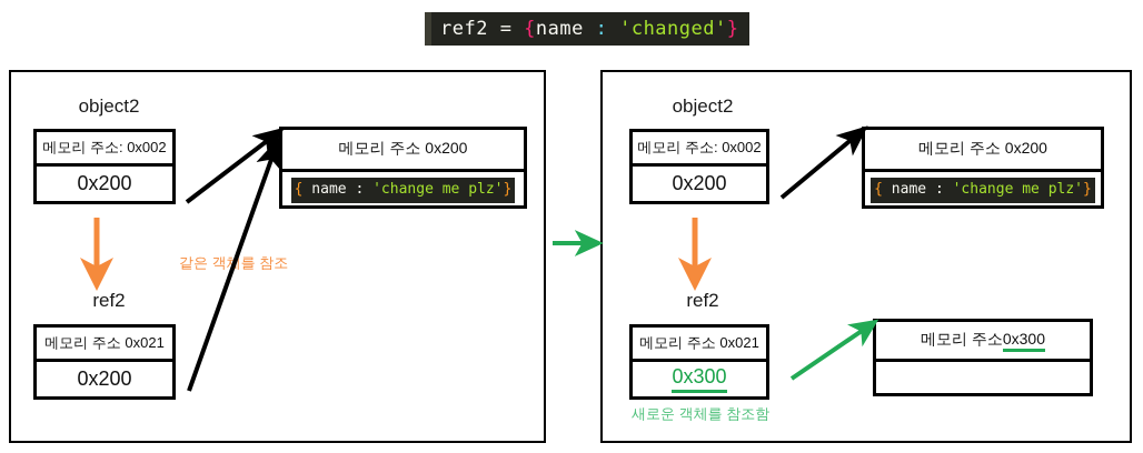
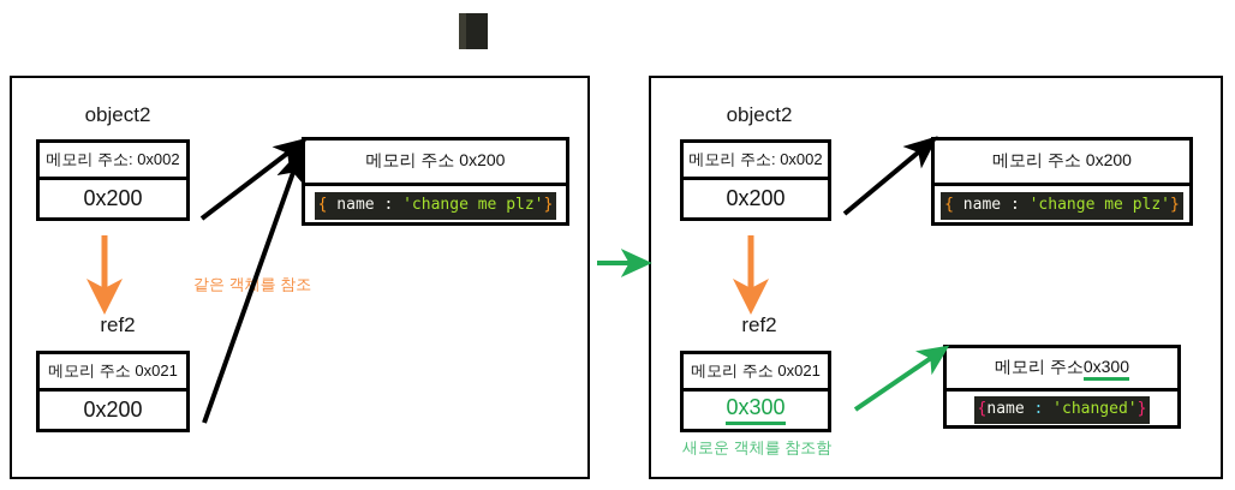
- ref2 = {name : 'changed'}
  object2
  메모리 주소: 0x002
  0x200
  ref2
  메모리 주소 0x021
  0x200
  메모리 주소 0x200
  { name : 'change me plz'}
  같은 객를 참조
  object2
  메모리 주소: 0x002
  0x200
  ref2
  메모리 주소 0x021
  0x300
  메모리 주소 0x200
  { name : 'change me plz'}
  메모리 주소
  0x300
+ {name : 'changed'}
  새로운 객체를 참조함
